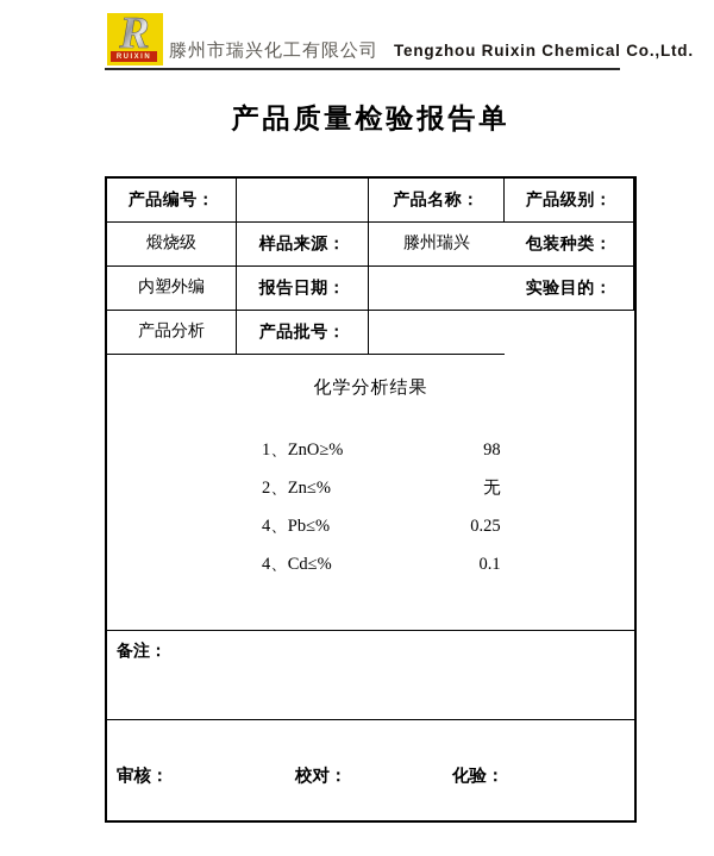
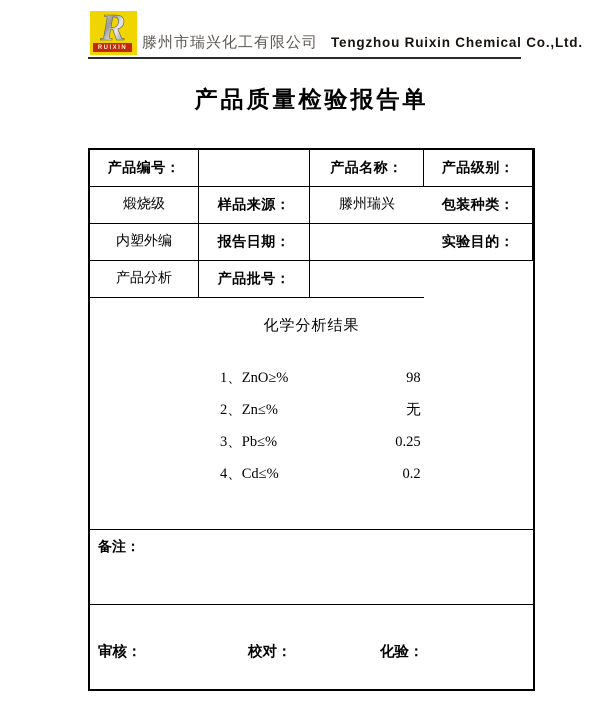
  R
  滕州市瑞兴化工有限公司
  Tengzhou Ruixin Chemical Co.,Ltd.
  产品质量检验报告单
  产品编号：
  产品名称：
  产品级别：
  煅烧级
  样品来源：
  滕州瑞兴
  包装种类：
  内塑外编
  报告日期：
  实验目的：
  产品分析
  产品批号：
  化学分析结果
  1、ZnO≥% 98
  2、Zn≤% 无
- 4、Pb≤% 0.25
+ 3、Pb≤% 0.25
- 4、Cd≤% 0.1
+ 4、Cd≤% 0.2
  备注：
  审核：
  校对：
  化验：
